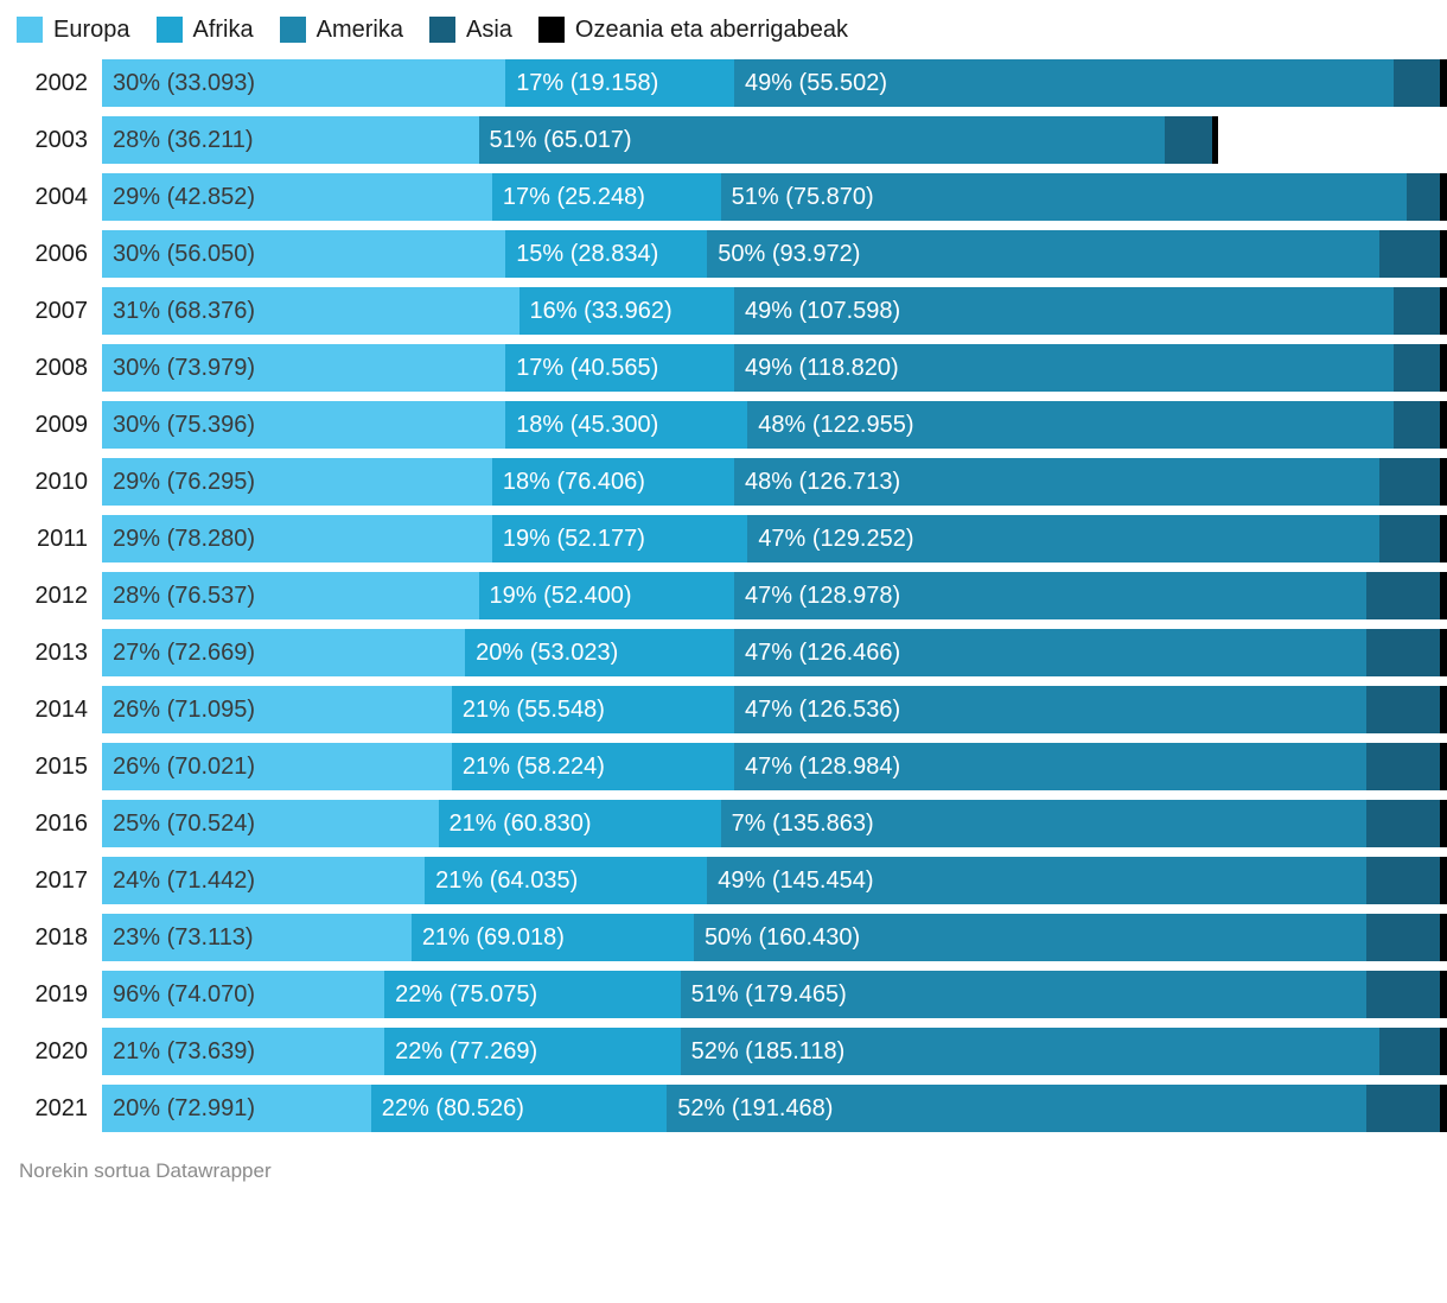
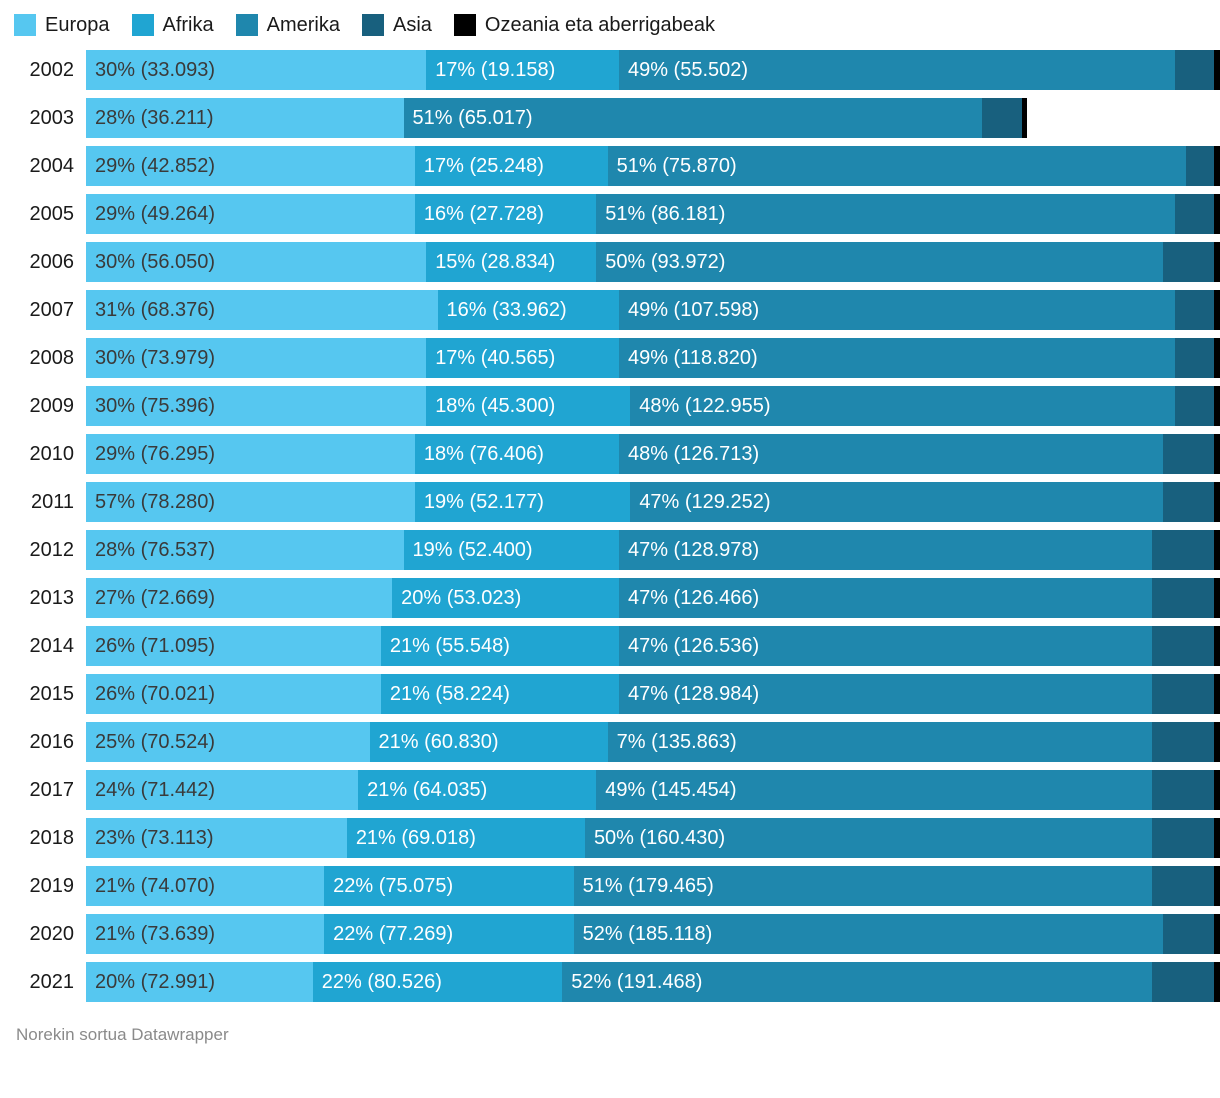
  Europa
  Afrika
  Amerika
  Asia
  Ozeania eta aberrigabeak
  2002
  30% (33.093)
  17% (19.158)
  49% (55.502)
  2003
  28% (36.211)
  51% (65.017)
  2004
  29% (42.852)
  17% (25.248)
  51% (75.870)
+ 2005
+ 29% (49.264)
+ 16% (27.728)
+ 51% (86.181)
  2006
  30% (56.050)
  15% (28.834)
  50% (93.972)
  2007
  31% (68.376)
  16% (33.962)
  49% (107.598)
  2008
  30% (73.979)
  17% (40.565)
  49% (118.820)
  2009
  30% (75.396)
  18% (45.300)
  48% (122.955)
  2010
  29% (76.295)
  18% (76.406)
  48% (126.713)
  2011
- 29% (78.280)
+ 57% (78.280)
  19% (52.177)
  47% (129.252)
  2012
  28% (76.537)
  19% (52.400)
  47% (128.978)
  2013
  27% (72.669)
  20% (53.023)
  47% (126.466)
  2014
  26% (71.095)
  21% (55.548)
  47% (126.536)
  2015
  26% (70.021)
  21% (58.224)
  47% (128.984)
  2016
  25% (70.524)
  21% (60.830)
  7% (135.863)
  2017
  24% (71.442)
  21% (64.035)
  49% (145.454)
  2018
  23% (73.113)
  21% (69.018)
  50% (160.430)
  2019
- 96% (74.070)
+ 21% (74.070)
  22% (75.075)
  51% (179.465)
  2020
  21% (73.639)
  22% (77.269)
  52% (185.118)
  2021
  20% (72.991)
  22% (80.526)
  52% (191.468)
  Norekin sortua Datawrapper
